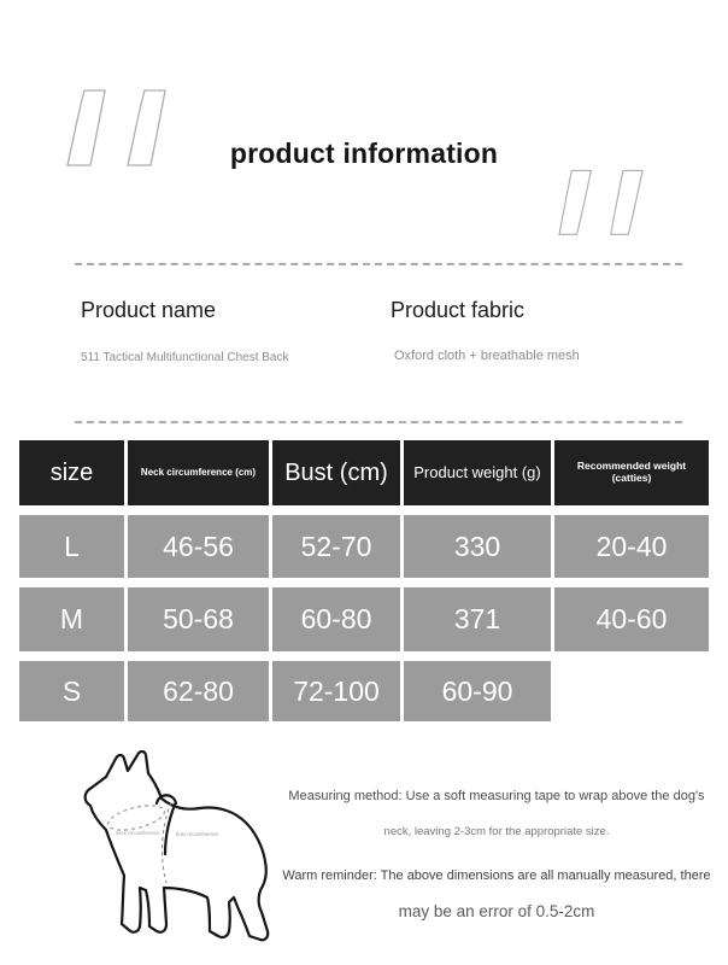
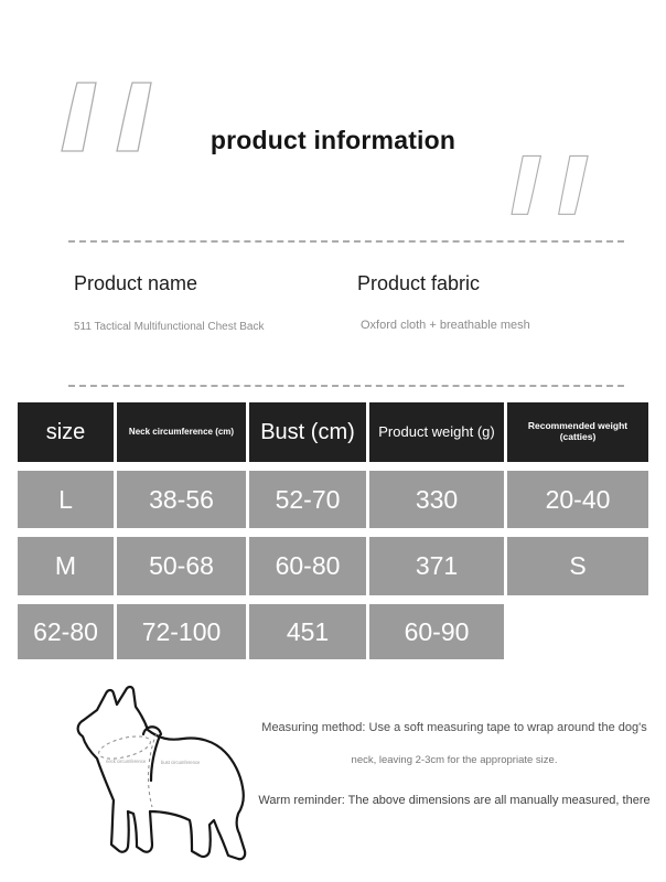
  product information
  Product name
  511 Tactical Multifunctional Chest Back
  Product fabric
  Oxford cloth + breathable mesh
  size
  Neck circumference (cm)
  Bust (cm)
  Product weight (g)
  Recommended weight (catties)
  L
- 46-56
+ 38-56
  52-70
  330
  20-40
  M
  50-68
  60-80
  371
- 40-60
  S
  62-80
  72-100
+ 451
  60-90
- Measuring method: Use a soft measuring tape to wrap above the dog's
+ Measuring method: Use a soft measuring tape to wrap around the dog's
  neck, leaving 2-3cm for the appropriate size.
  Warm reminder: The above dimensions are all manually measured, there
- may be an error of 0.5-2cm
